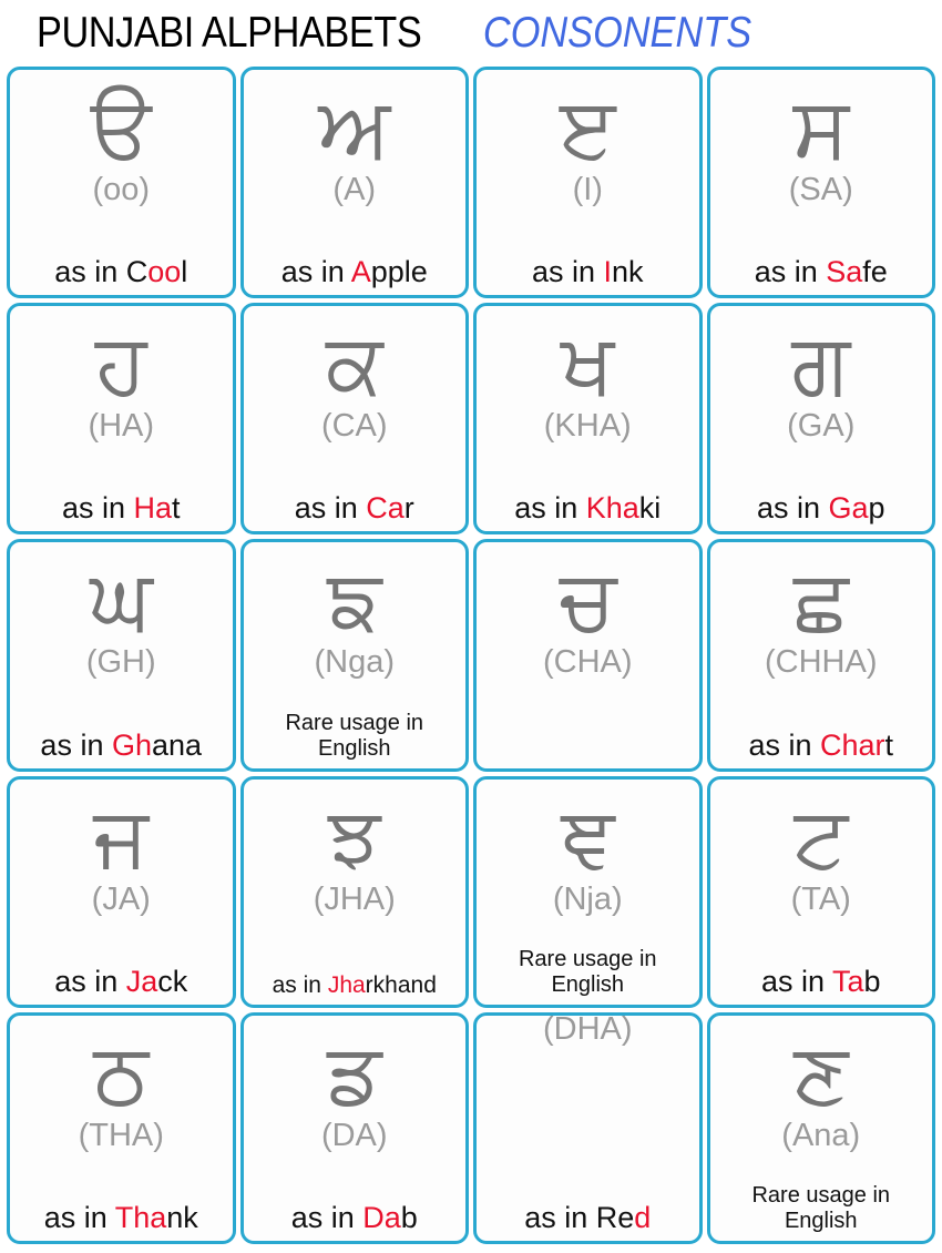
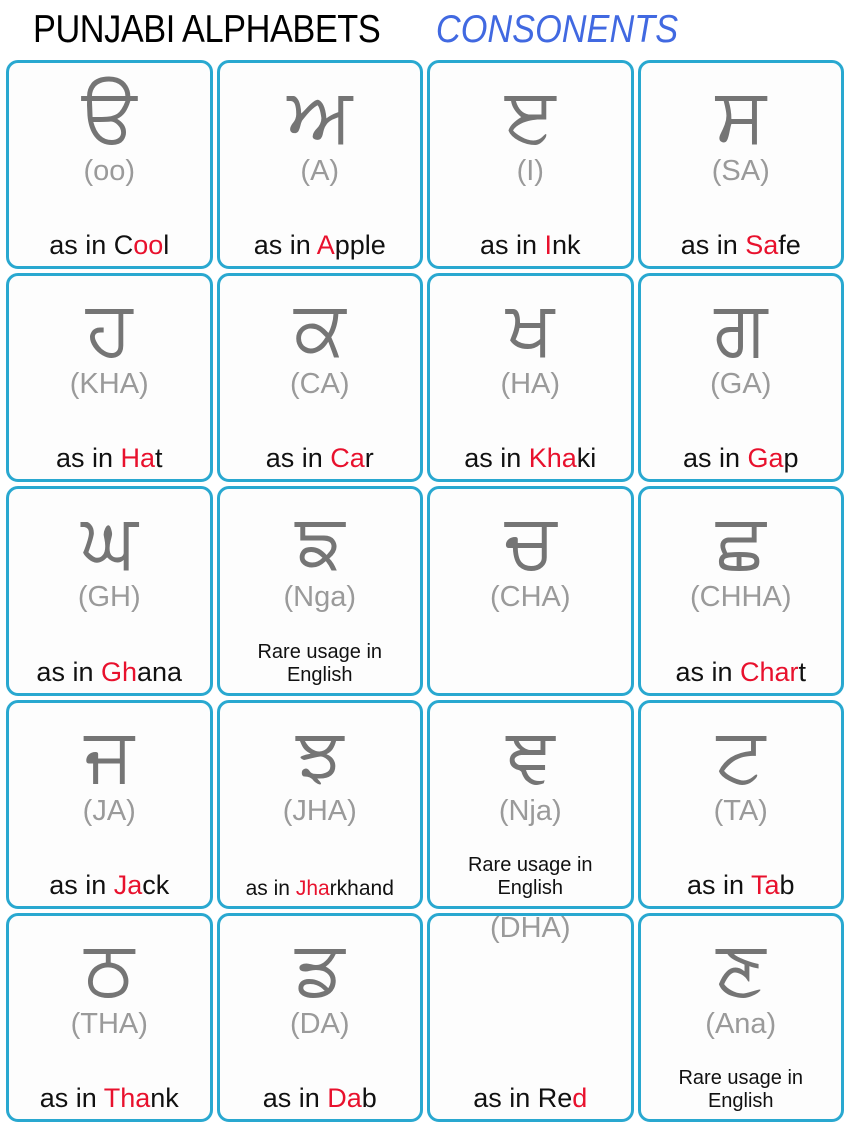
  PUNJABI ALPHABETS
  CONSONENTS
  ੳ
  (oo)
  as in Cool
  ਅ
  (A)
  as in Apple
  ੲ
  (I)
  as in Ink
  ਸ
  (SA)
  as in Safe
  ਹ
- (HA)
+ (KHA)
  as in Hat
  ਕ
  (CA)
  as in Car
  ਖ
- (KHA)
+ (HA)
  as in Khaki
  ਗ
  (GA)
  as in Gap
  ਘ
  (GH)
  as in Ghana
  ਙ
  (Nga)
  Rare usage in
  English
  ਚ
  (CHA)
  ਛ
  (CHHA)
  as in Chart
  ਜ
  (JA)
  as in Jack
  ਝ
  (JHA)
  as in Jharkhand
  ਞ
  (Nja)
  Rare usage in
  English
  ਟ
  (TA)
  as in Tab
  ਠ
  (THA)
  as in Thank
  ਡ
  (DA)
  as in Dab
  (DHA)
  as in Red
  ਣ
  (Ana)
  Rare usage in
  English
